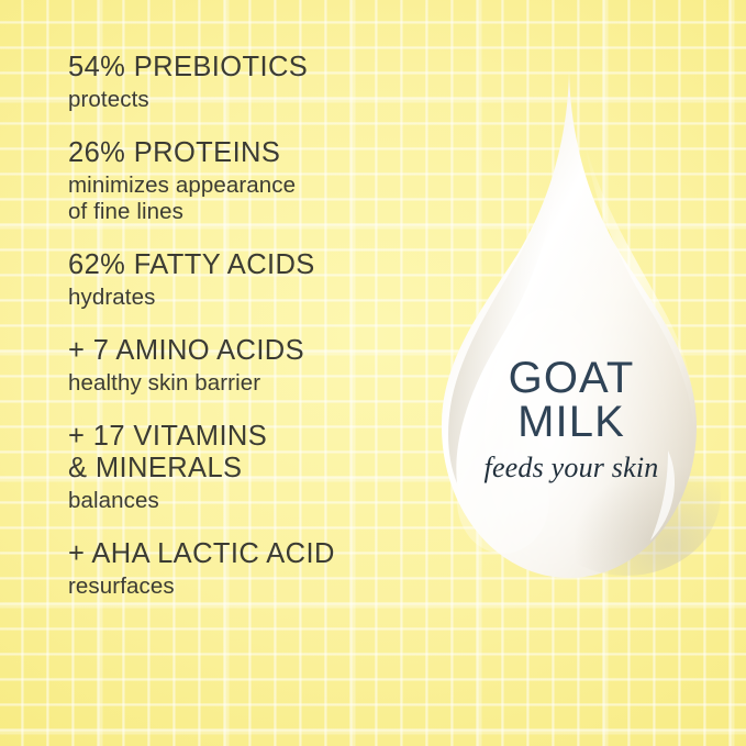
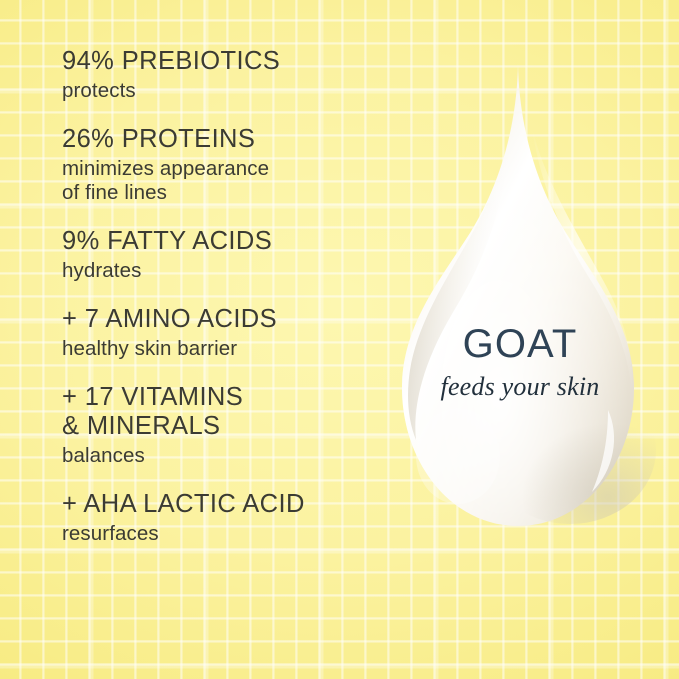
- 54% PREBIOTICS
+ 94% PREBIOTICS
  protects
  26% PROTEINS
  minimizes appearance
  of fine lines
- 62% FATTY ACIDS
+ 9% FATTY ACIDS
  hydrates
  + 7 AMINO ACIDS
  healthy skin barrier
  + 17 VITAMINS
  & MINERALS
  balances
  + AHA LACTIC ACID
  resurfaces
  GOAT
- MILK
  feeds your skin
